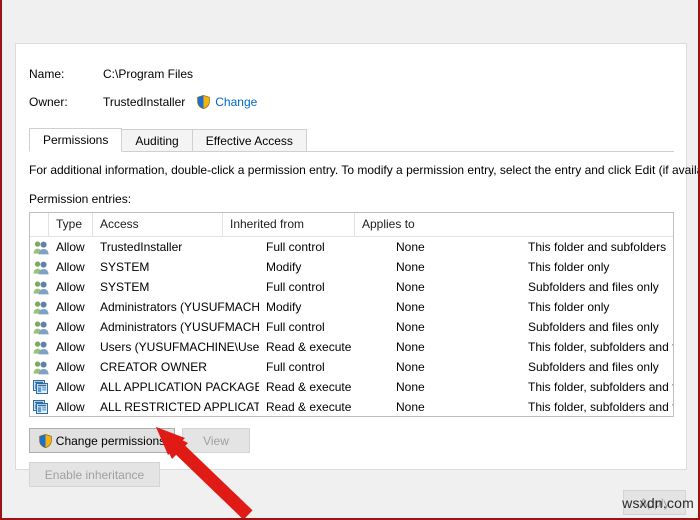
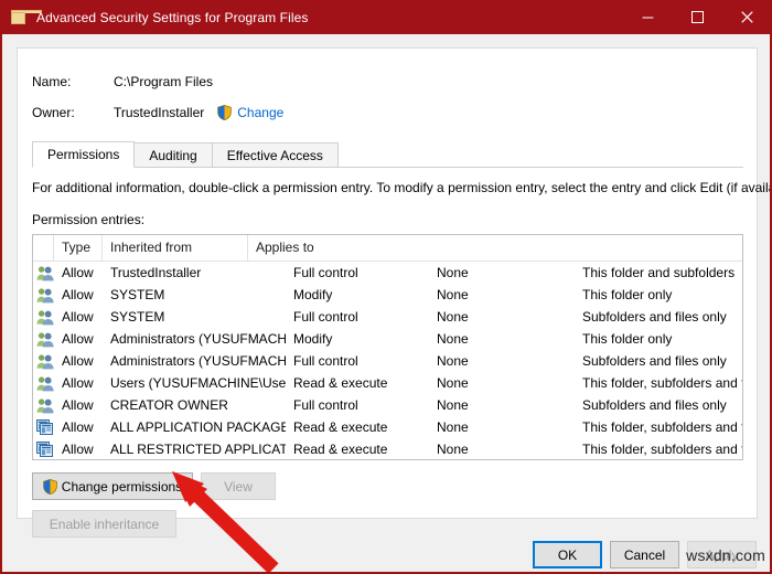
+ Advanced Security Settings for Program Files
  Name:
  C:\Program Files
  Owner:
  TrustedInstaller
  Change
  Permissions
  Auditing
  Effective Access
  For additional information, double-click a permission entry. To modify a permission entry, select the entry and click Edit (if
  Permission entries:
  Type
- Access
  Inherited from
  Applies to
  Allow
  TrustedInstaller
  Full control
  None
  This folder and subfolders
  Allow
  SYSTEM
  Modify
  None
  This folder only
  Allow
  SYSTEM
  Full control
  None
  Subfolders and files only
  Allow
  Administrators (YUSUFMACH
  Modify
  None
  This folder only
  Allow
  Administrators (YUSUFMACH
  Full control
  None
  Subfolders and files only
  Allow
  Users (YUSUFMACHINE\Use
  Read & execute
  None
  This folder, subfolders and
  Allow
  CREATOR OWNER
  Full control
  None
  Subfolders and files only
  Allow
  ALL APPLICATION PACKAGE
  Read & execute
  None
  This folder, subfolders and
  Allow
  ALL RESTRICTED APPLICAT
  Read & execute
  None
  This folder, subfolders and
  Change permission
  View
  Enable inheritance
+ OK
+ Cancel
  Apply
  wsxdn.com
